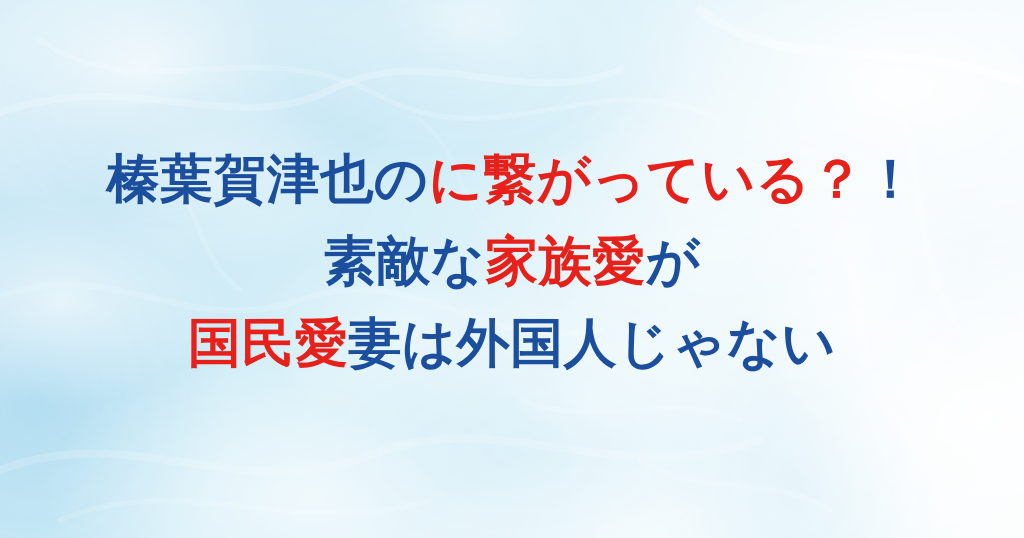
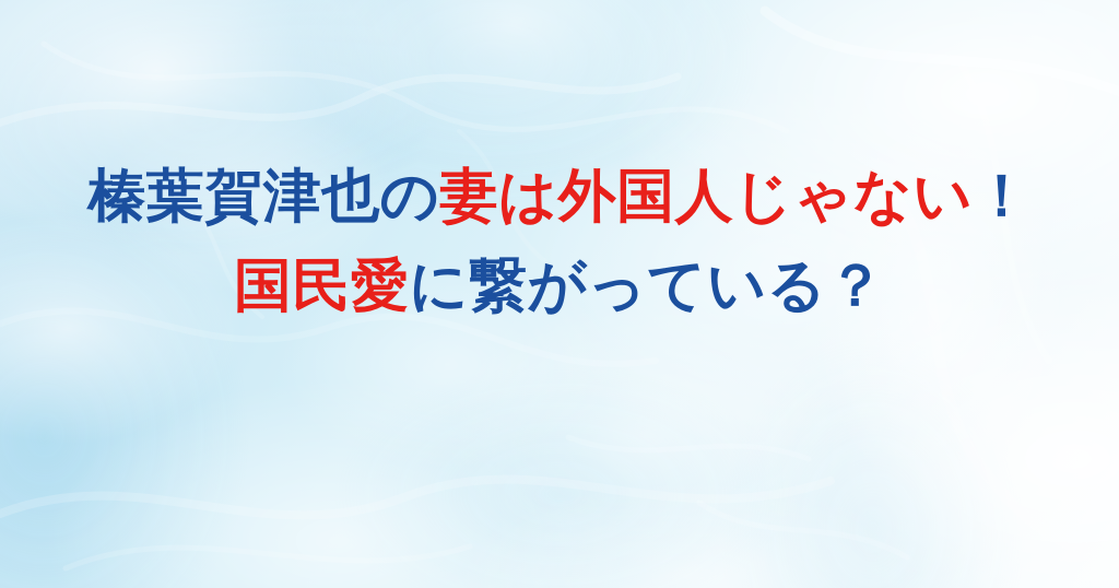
- 榛葉賀津也のに繋がっている？！
+ 榛葉賀津也の妻は外国人じゃない！
- 素敵な家族愛が
- 国民愛妻は外国人じゃない
+ 国民愛に繋がっている？
